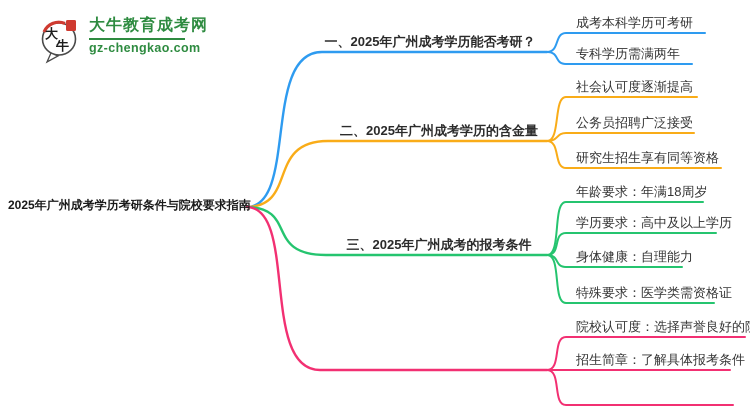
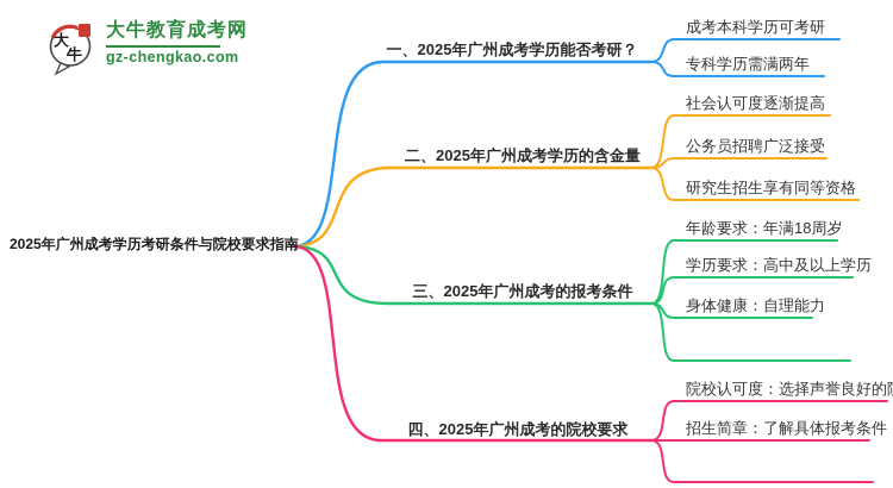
  大
  牛
  大牛教育成考网
  gz-chengkao.com
  2025年广州成考学历考研条件与院校要求指南
  一、2025年广州成考学历能否考研？
  二、2025年广州成考学历的含金量
  三、2025年广州成考的报考条件
+ 四、2025年广州成考的院校要求
  成考本科学历可考研
  专科学历需满两年
  社会认可度逐渐提高
  公务员招聘广泛接受
  研究生招生享有同等资格
  年龄要求：年满18周岁
  学历要求：高中及以上学历
  身体健康：自理能力
- 特殊要求：医学类需资格证
  院校认可度：选择声誉良好的
  招生简章：了解具体报考条件
